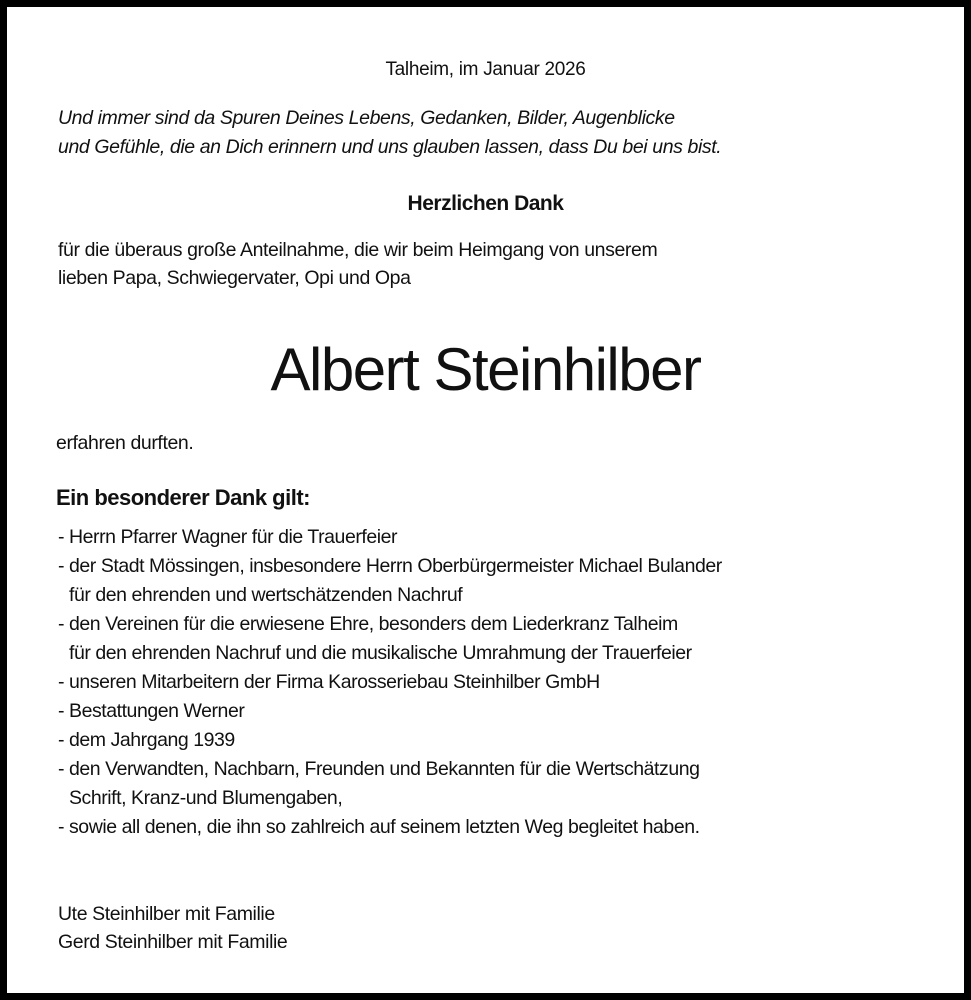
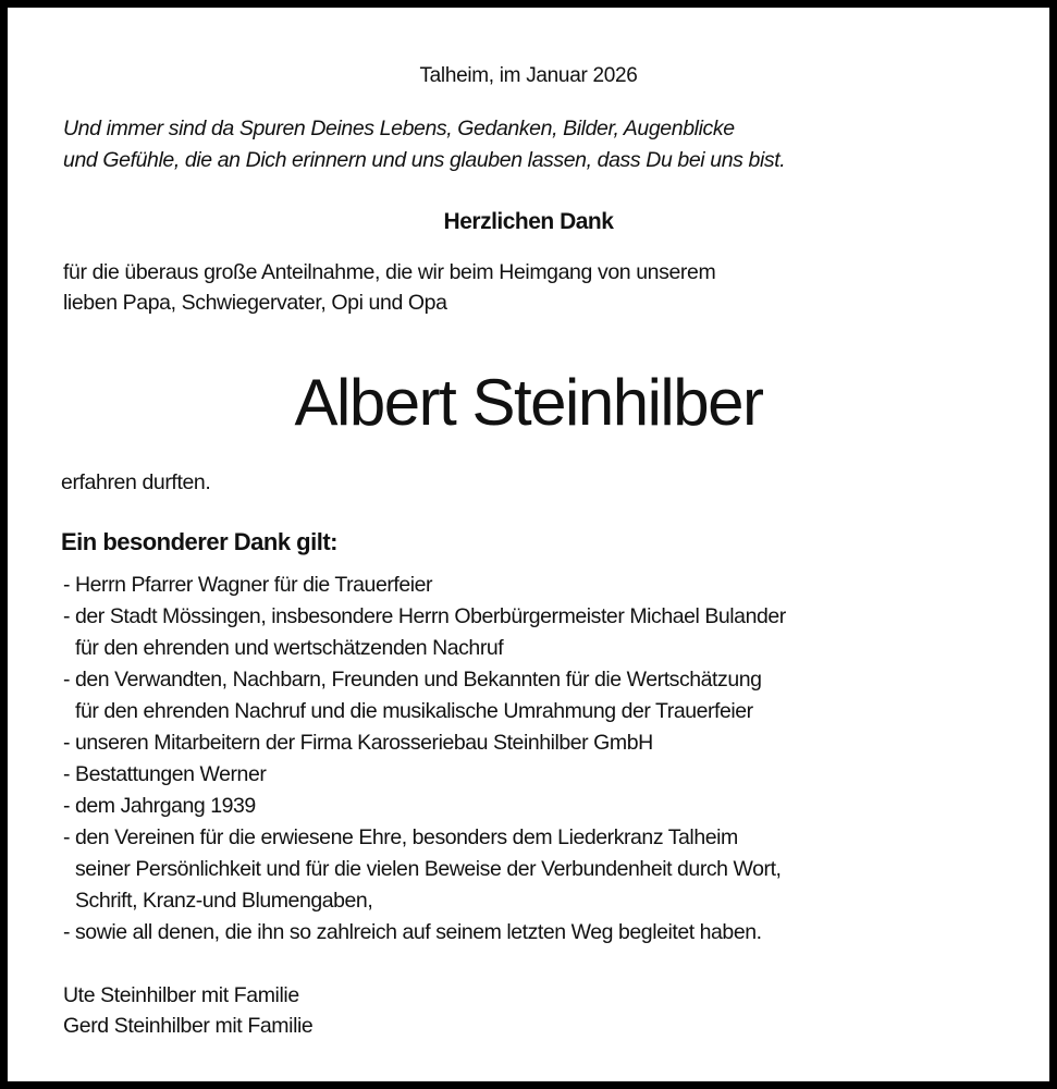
  Talheim, im Januar 2026
  Und immer sind da Spuren Deines Lebens, Gedanken, Bilder, Augenblicke
  und Gefühle, die an Dich erinnern und uns glauben lassen, dass Du bei uns bist.
  Herzlichen Dank
  für die überaus große Anteilnahme, die wir beim Heimgang von unserem
  lieben Papa, Schwiegervater, Opi und Opa
  Albert Steinhilber
  erfahren durften.
  Ein besonderer Dank gilt:
  - Herrn Pfarrer Wagner für die Trauerfeier
  - der Stadt Mössingen, insbesondere Herrn Oberbürgermeister Michael Bulander
  für den ehrenden und wertschätzenden Nachruf
- - den Vereinen für die erwiesene Ehre, besonders dem Liederkranz Talheim
+ - den Verwandten, Nachbarn, Freunden und Bekannten für die Wertschätzung
  für den ehrenden Nachruf und die musikalische Umrahmung der Trauerfeier
  - unseren Mitarbeitern der Firma Karosseriebau Steinhilber GmbH
  - Bestattungen Werner
  - dem Jahrgang 1939
- - den Verwandten, Nachbarn, Freunden und Bekannten für die Wertschätzung
+ - den Vereinen für die erwiesene Ehre, besonders dem Liederkranz Talheim
+ seiner Persönlichkeit und für die vielen Beweise der Verbundenheit durch Wort,
  Schrift, Kranz-und Blumengaben,
  - sowie all denen, die ihn so zahlreich auf seinem letzten Weg begleitet haben.
  Ute Steinhilber mit Familie
  Gerd Steinhilber mit Familie
